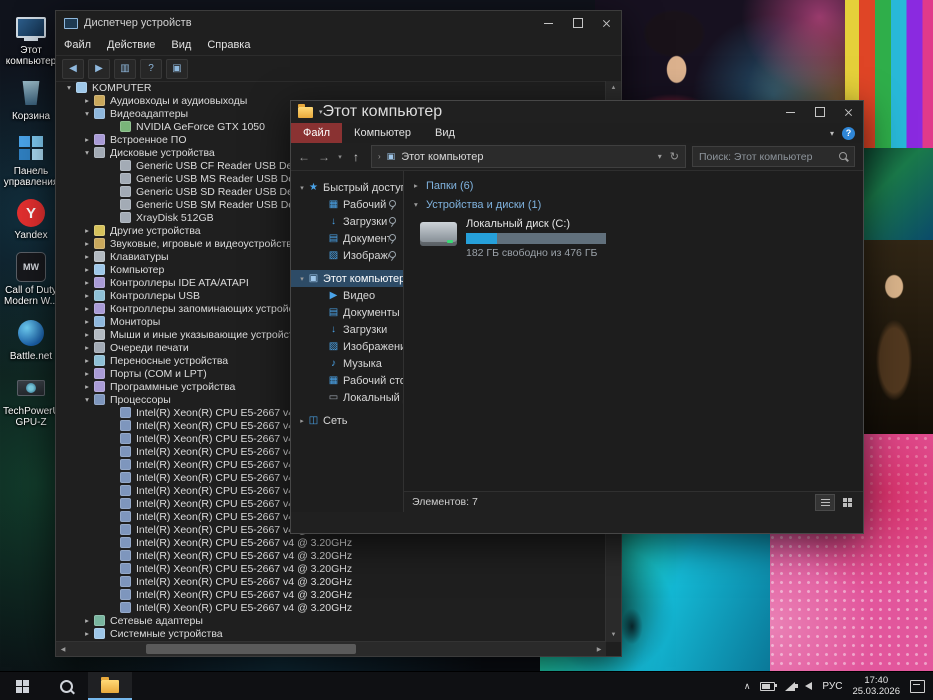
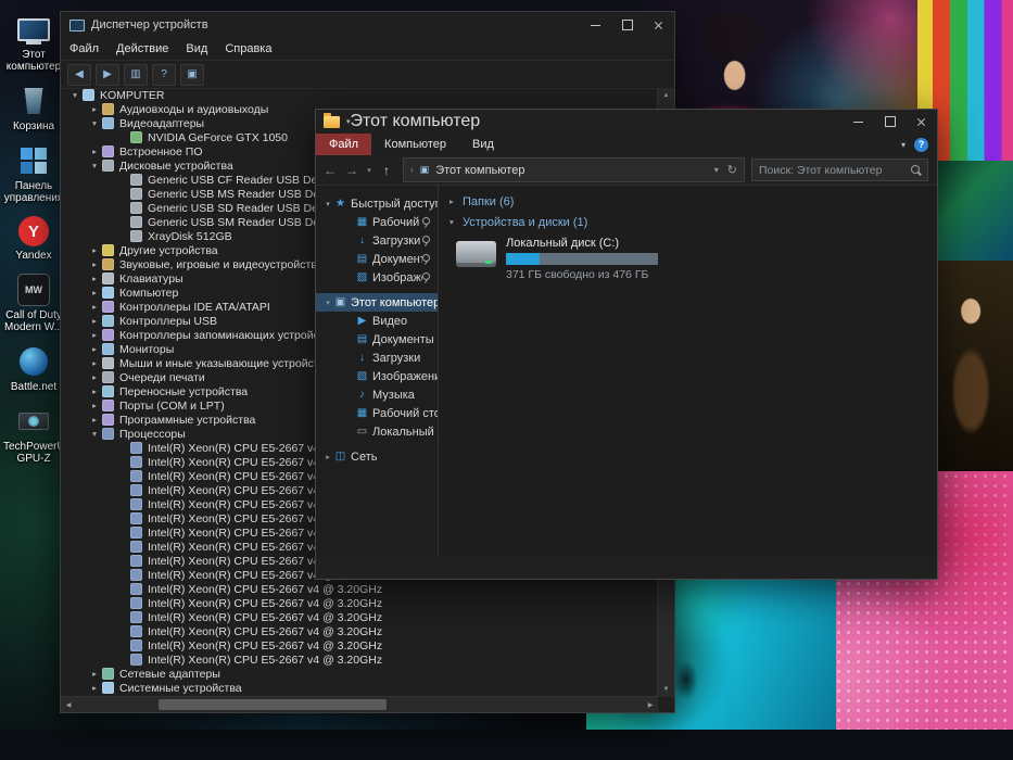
  Этот компьютер
  Корзина
  Панель управлени
  Y
  Yandex
  MW
  Call of Dut Modern W..
  Battle.net
  TechPower GPU-Z
  Диспетчер устройств
  Файл
  Действие
  Вид
  Справка
  ◀
  ▶
  ▥
  ?
  ▣
  ▾
  KOMPUTER
  ▸
  Аудиовходы и аудиовыходы
  ▾
  Видеоадаптеры
  NVIDIA GeForce GTX 1050
  ▸
  Встроенное ПО
  ▾
  Дисковые устройства
  Generic USB CF Reader USB D
  Generic USB MS Reader USB D
  Generic USB SD Reader USB D
  Generic USB SM Reader USB D
  XrayDisk 512GB
  ▸
  Другие устройства
  ▸
  Звуковые, игровые и видеоустройств
  ▸
  Клавиатуры
  ▸
  Компьютер
  ▸
  Контроллеры IDE ATA/ATAPI
  ▸
  Контроллеры USB
  ▸
  Контроллеры запоминающих устрой
  ▸
  Мониторы
  ▸
  Мыши и иные указывающие устройс
  ▸
  Очереди печати
  ▸
  Переносные устройства
  ▸
  Порты (COM и LPT)
  ▸
  Программные устройства
  ▾
  Процессоры
  Intel(R) Xeon(R) CPU E5-2667 v
  Intel(R) Xeon(R) CPU E5-2667 v
  Intel(R) Xeon(R) CPU E5-2667 v
  Intel(R) Xeon(R) CPU E5-2667 v
  Intel(R) Xeon(R) CPU E5-2667 v
  Intel(R) Xeon(R) CPU E5-2667 v
  Intel(R) Xeon(R) CPU E5-2667 v
  Intel(R) Xeon(R) CPU E5-2667 v
  Intel(R) Xeon(R) CPU E5-2667 v
  Intel(R) Xeon(R) CPU E5-2667 v
  Intel(R) Xeon(R) CPU E5-2667 v4 @ 3.20GHz
  Intel(R) Xeon(R) CPU E5-2667 v4 @ 3.20GHz
  Intel(R) Xeon(R) CPU E5-2667 v4 @ 3.20GHz
  Intel(R) Xeon(R) CPU E5-2667 v4 @ 3.20GHz
  Intel(R) Xeon(R) CPU E5-2667 v4 @ 3.20GHz
  Intel(R) Xeon(R) CPU E5-2667 v4 @ 3.20GHz
  ▸
  Сетевые адаптеры
  ▸
  Системные устройства
  Этот компьютер
  Файл
  Компьютер
  Вид
  ▾
  ?
  ←
  →
  ↑
  ›
  ▣
  Этот компьютер
  ▾
  ↻
  Поиск: Этот компьютер
  ★
  Быстрый досту
  ▦
  ↓
  Загрузки
  ▤
  Докумен
  ▨
  ▣
  Этот компьютер
  ▶
  Видео
  ▤
  Документы
  ↓
  Загрузки
  ▨
  Изображен
  ♪
  Музыка
  ▦
  Рабочий сто
  ▭
  ◫
  Сеть
  ▸
  Папки (6)
  ▾
  Устройства и диски (1)
  Локальный диск (C:)
- 182 ГБ свободно из 476 ГБ
+ 371 ГБ свободно из 476 ГБ
- Элементов: 7
- ∧
- РУС
- 17:40
- 25.03.2026
